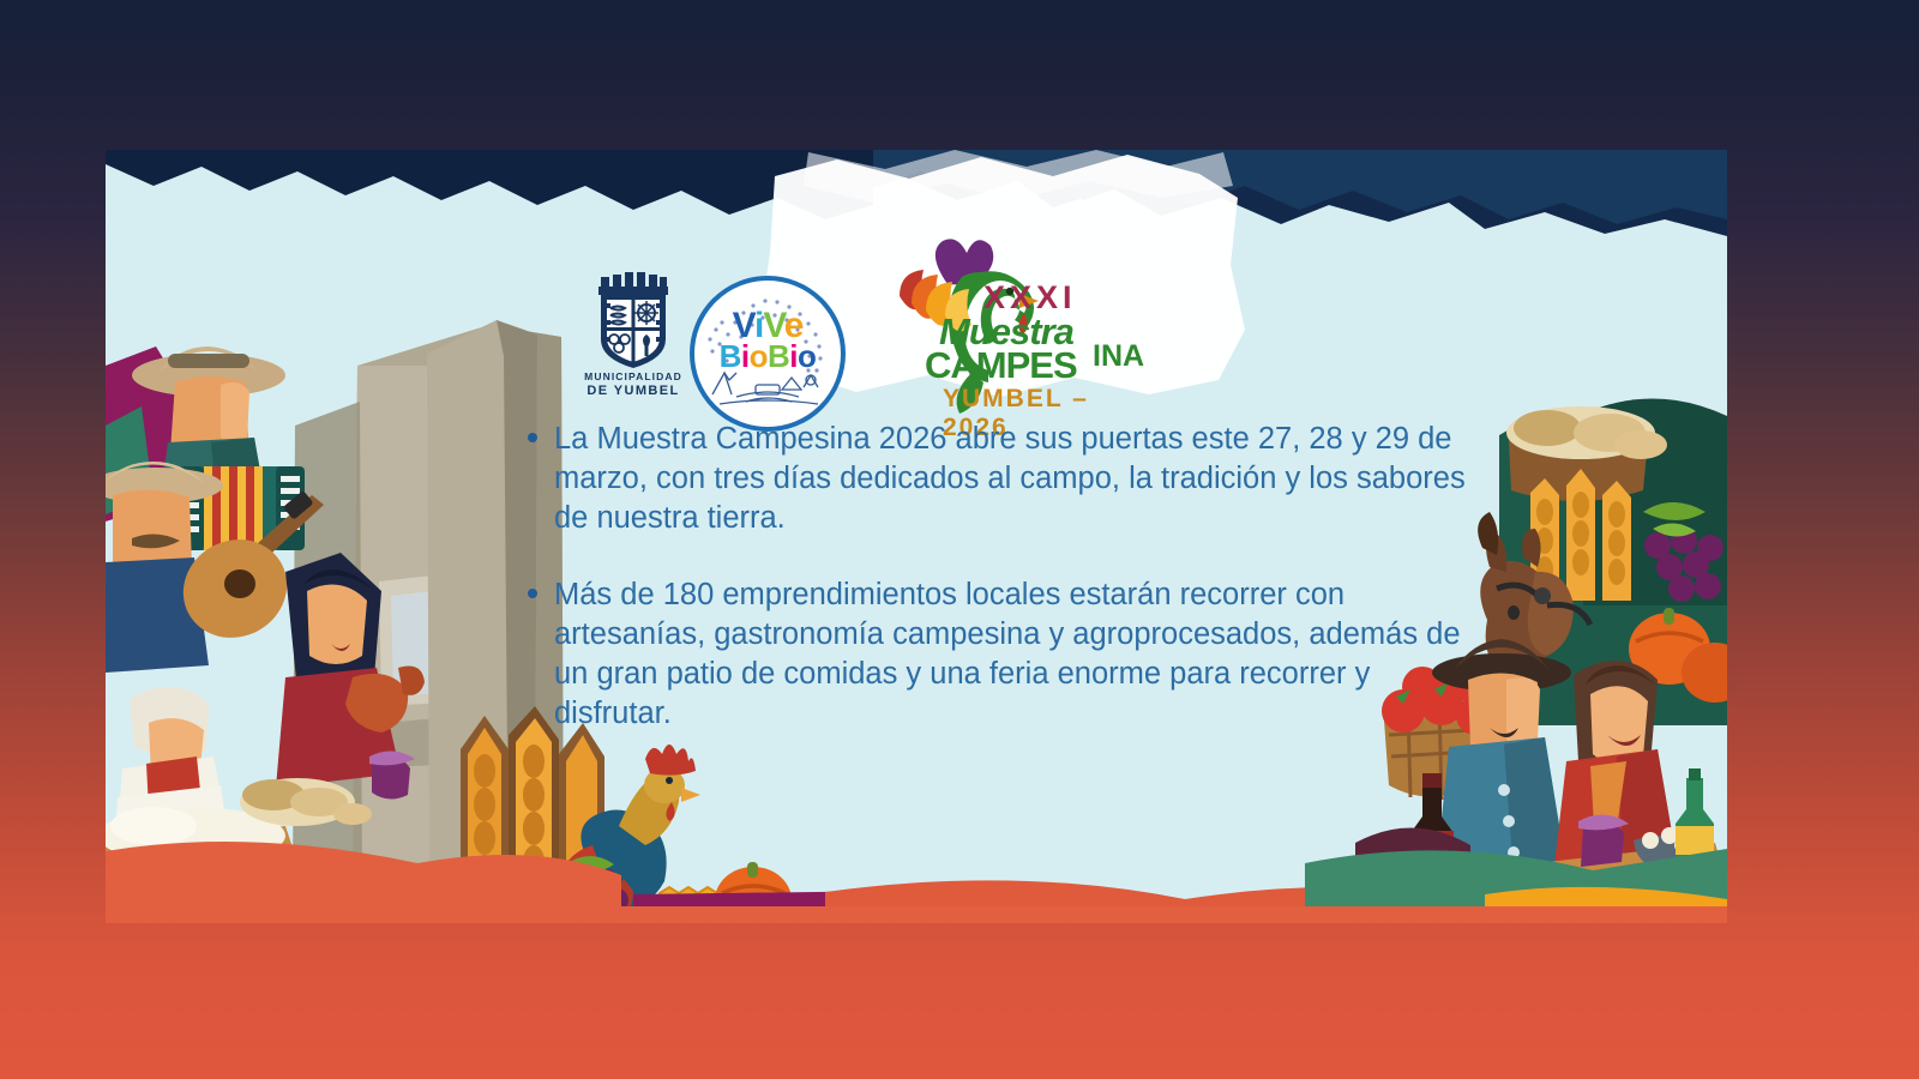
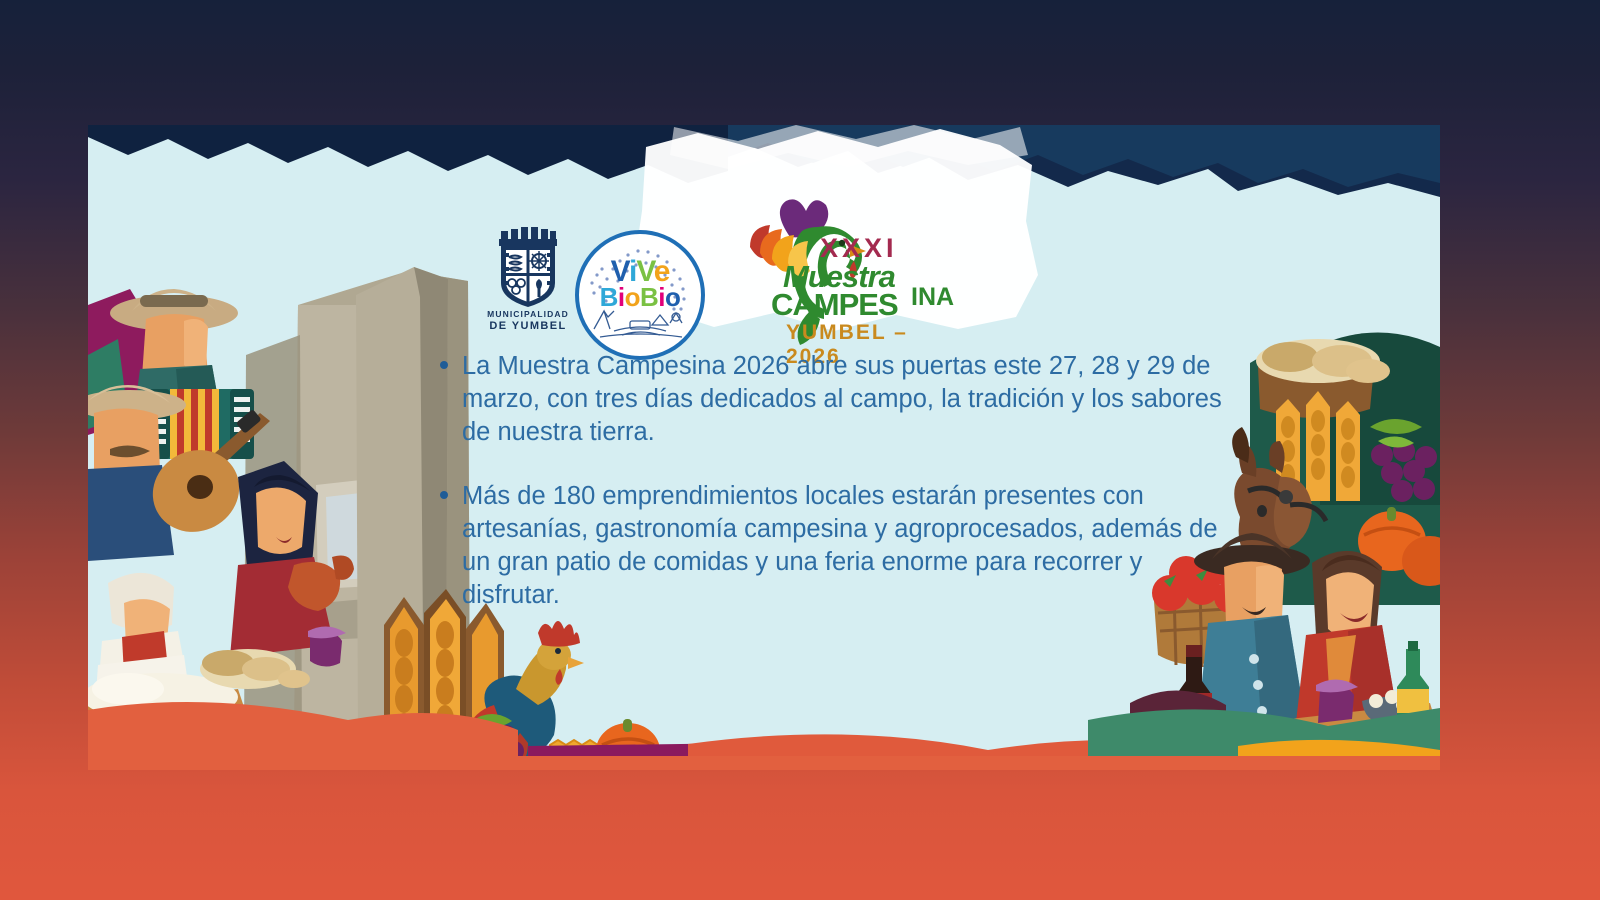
  MUNICIPALIDAD
  DE YUMBEL
  ViVe
  BioBio
  XXXI
  Muestra
  CAMPES
  INA
  YUMBEL –2026
  La Muestra Campesina 2026 abre sus puertas este 27, 28 y 29 de marzo, con tres días dedicados al campo, la tradición y los sabores de nuestra tierra.
- Más de 180 emprendimientos locales estarán recorrer con artesanías, gastronomía campesina y agroprocesados, además de un gran patio de comidas y una feria enorme para recorrer y disfrutar.
+ Más de 180 emprendimientos locales estarán presentes con artesanías, gastronomía campesina y agroprocesados, además de un gran patio de comidas y una feria enorme para recorrer y disfrutar.
